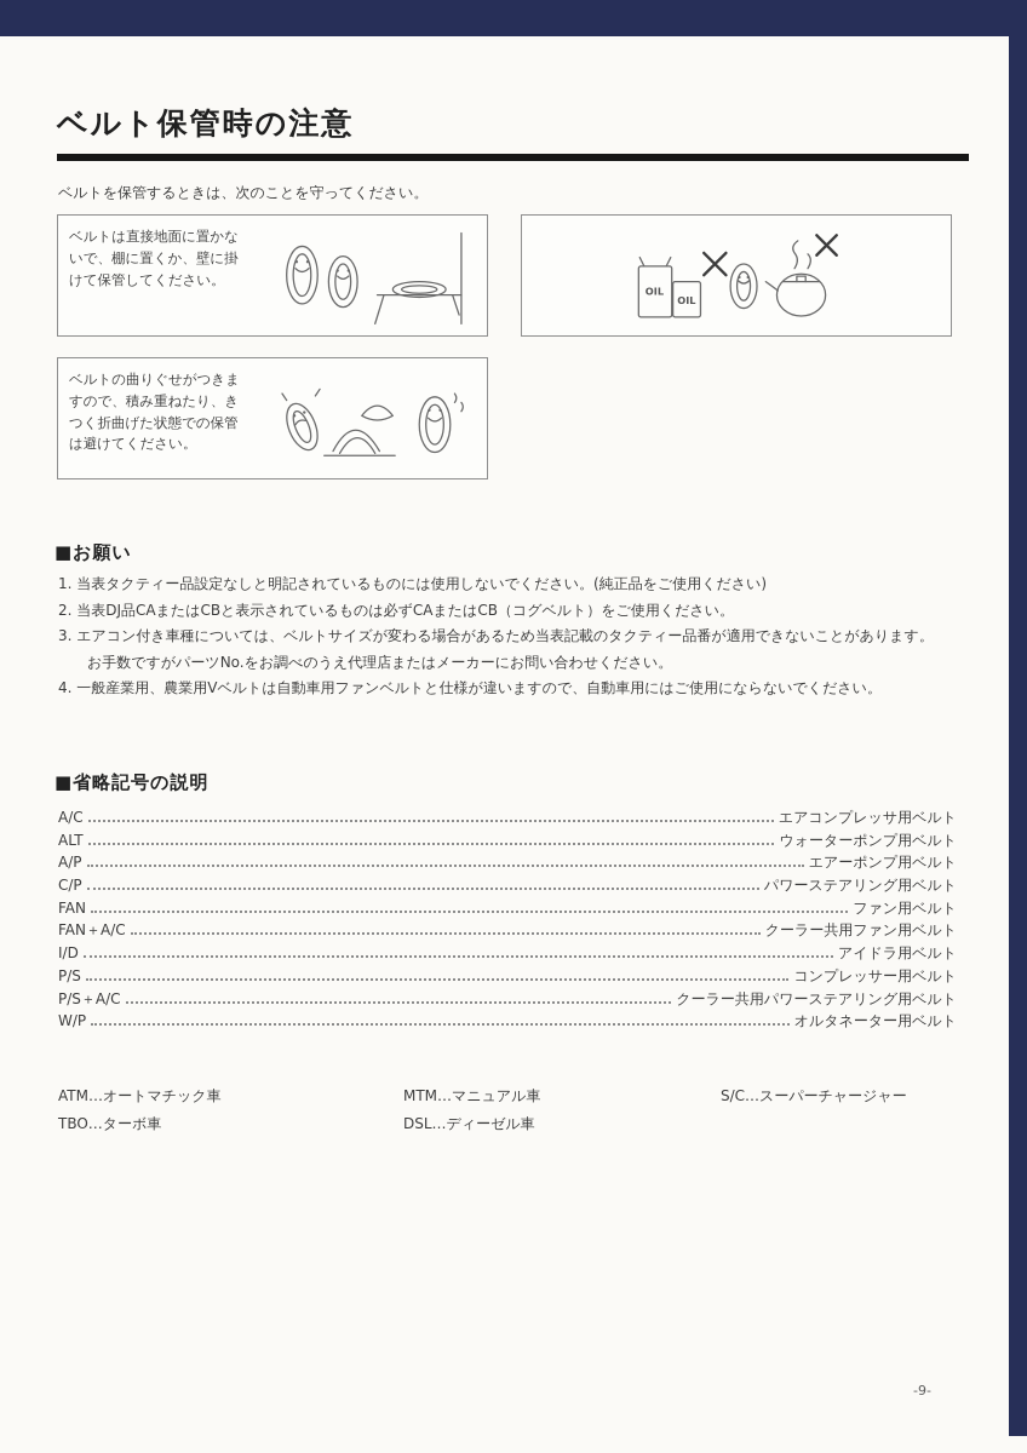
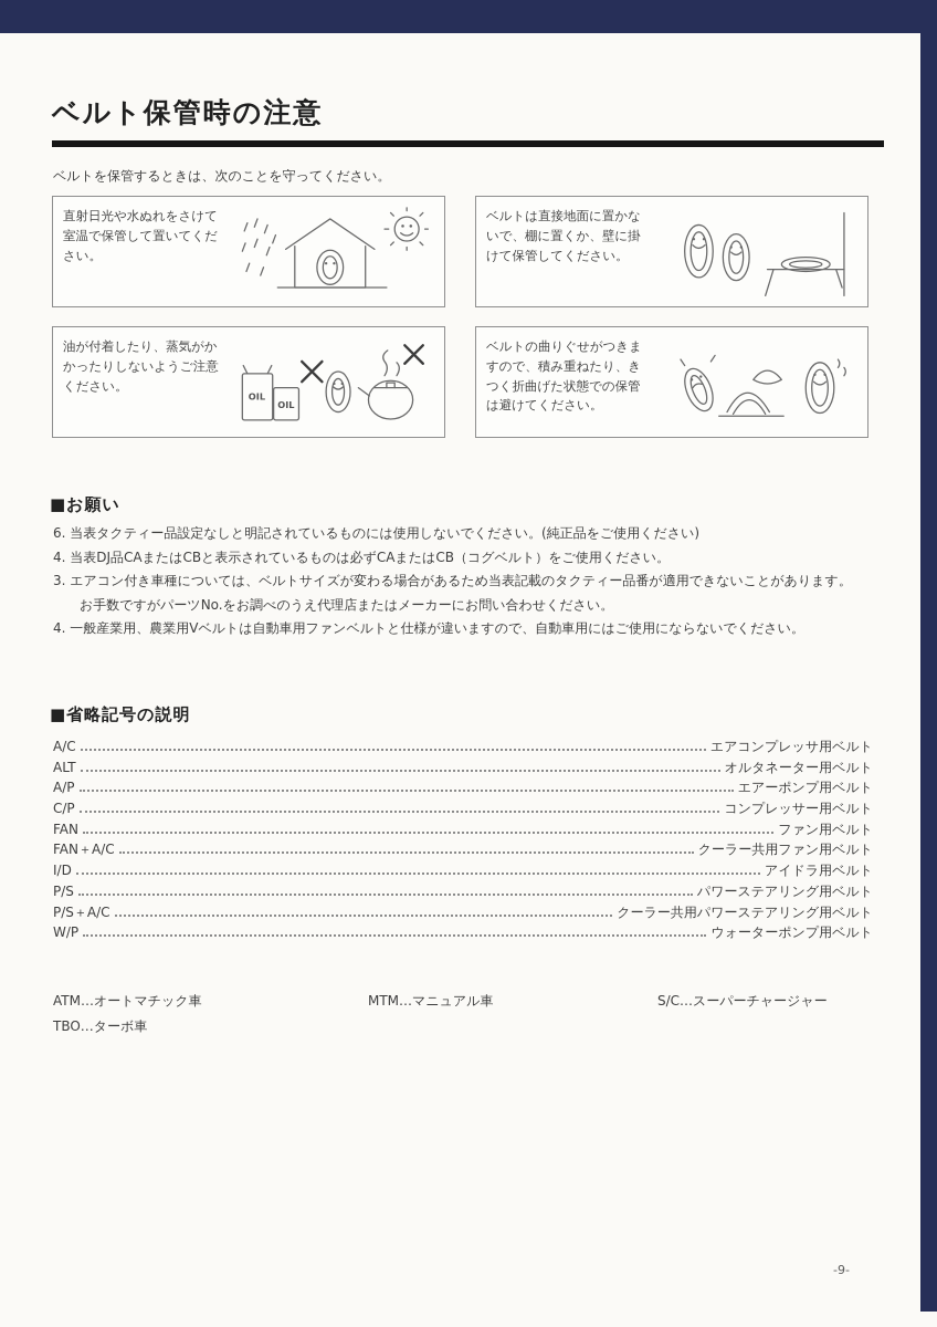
  ベルト保管時の注意
  ベルトを保管するときは、次のことを守ってください。
+ 直射日光や水ぬれをさけて室温で保管して置いてください。
  ベルトは直接地面に置かないで、棚に置くか、壁に掛けて保管してください。
+ 油が付着したり、蒸気がかかったりしないようご注意ください。
  OIL
  OIL
  ベルトの曲りぐせがつきますので、積み重ねたり、きつく折曲げた状態での保管は避けてください。
  ■お願い
- 1. 当表タクティー品設定なしと明記されているものには使用しないでください。(純正品をご使用ください)
+ 6. 当表タクティー品設定なしと明記されているものには使用しないでください。(純正品をご使用ください)
- 2. 当表DJ品CAまたはCBと表示されているものは必ずCAまたはCB（コグベルト）をご使用ください。
+ 4. 当表DJ品CAまたはCBと表示されているものは必ずCAまたはCB（コグベルト）をご使用ください。
  3. エアコン付き車種については、ベルトサイズが変わる場合があるため当表記載のタクティー品番が適用できないことがあります。
  お手数ですがパーツNo.をお調べのうえ代理店またはメーカーにお問い合わせください。
  4. 一般産業用、農業用Vベルトは自動車用ファンベルトと仕様が違いますので、自動車用にはご使用にならないでください。
  ■省略記号の説明
  A/C
  エアコンプレッサ用ベルト
  ALT
- ウォーターポンプ用ベルト
+ オルタネーター用ベルト
  A/P
  エアーポンプ用ベルト
  C/P
- パワーステアリング用ベルト
+ コンプレッサー用ベルト
  FAN
  ファン用ベルト
  FAN＋A/C
  クーラー共用ファン用ベルト
  I/D
  アイドラ用ベルト
  P/S
- コンプレッサー用ベルト
+ パワーステアリング用ベルト
  P/S＋A/C
  クーラー共用パワーステアリング用ベルト
  W/P
- オルタネーター用ベルト
+ ウォーターポンプ用ベルト
  ATM…オートマチック車
  MTM…マニュアル車
  S/C…スーパーチャージャー
  TBO…ターボ車
- DSL…ディーゼル車
  -9-
